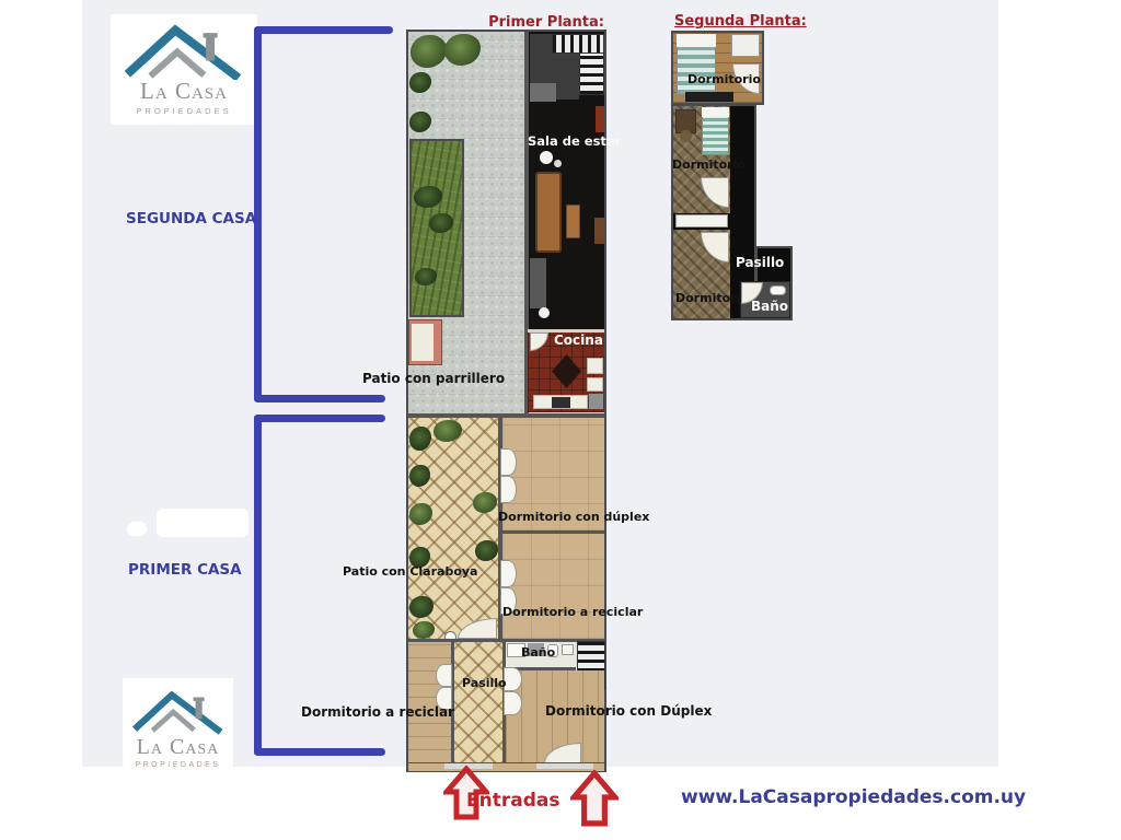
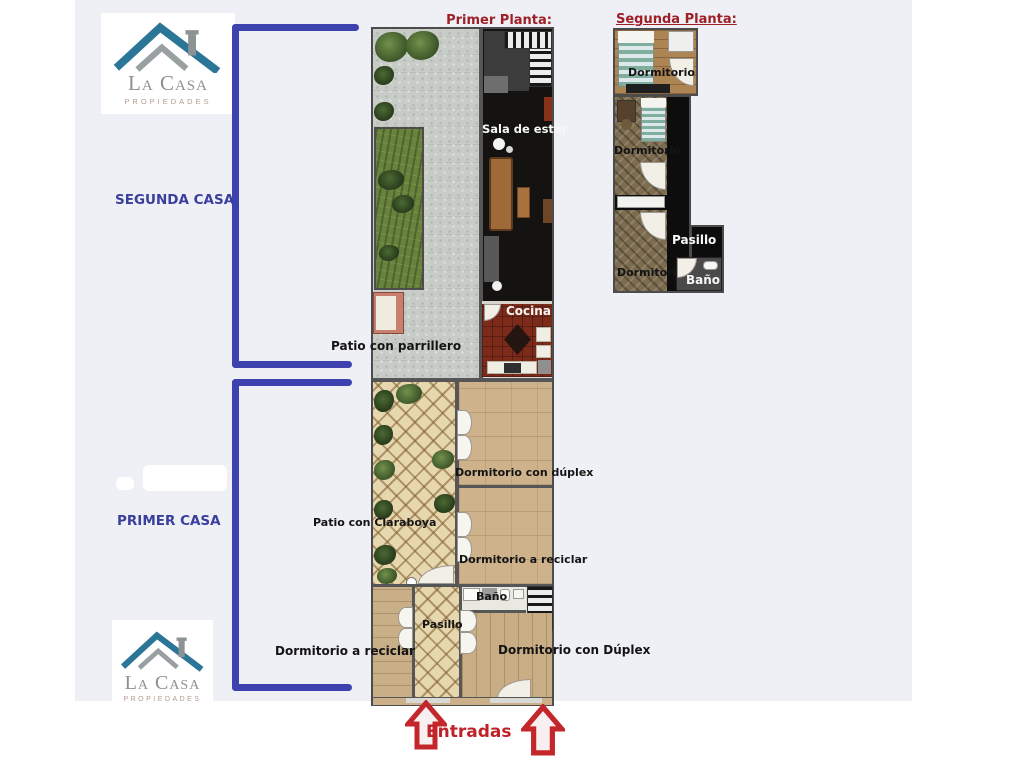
  La Casa
  PROPIEDADES
  La Casa
  SEGUNDA CASA
  PRIMER CASA
  Primer Planta:
  Segunda Planta:
  Sala de estar
  Cocina
  Patio con parrillero
  Dormitorio con dúplex
  Dormitorio a reciclar
  Patio con Claraboya
  Baño
  Pasillo
  Dormitorio con Dúplex
  Dormitorio a reciclar
  Dormitorio
  Dormitorio
  Dormitori
  Pasillo
  Baño
  Entradas
- www.LaCasapropiedades.com.uy
